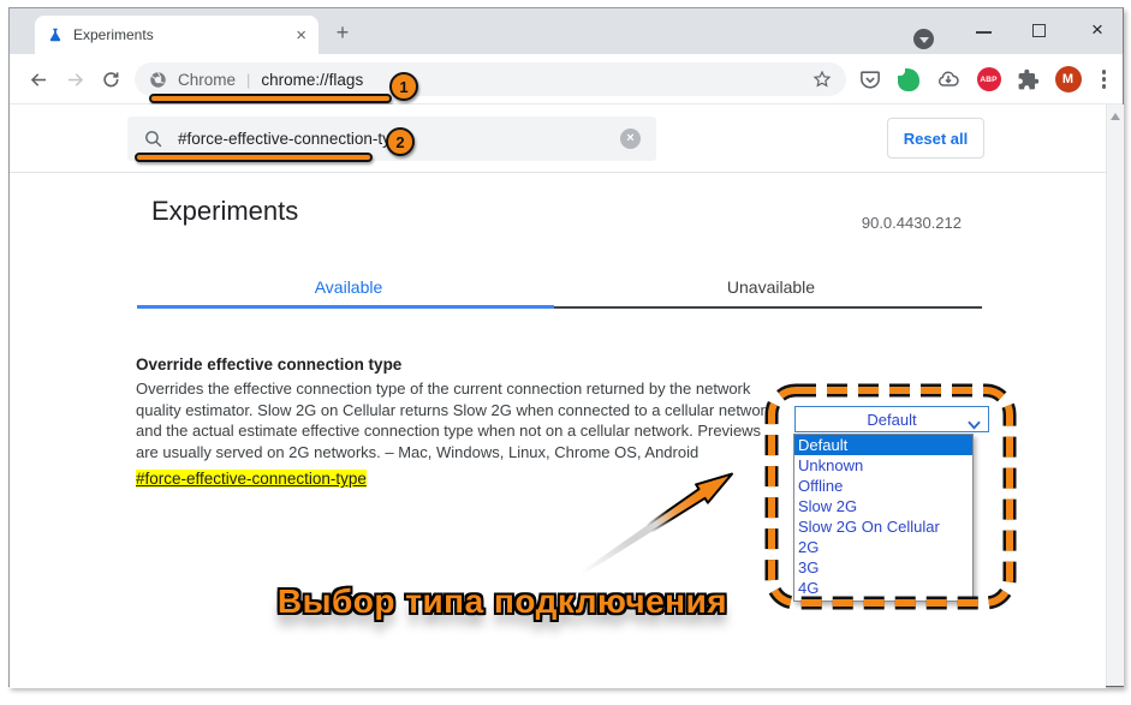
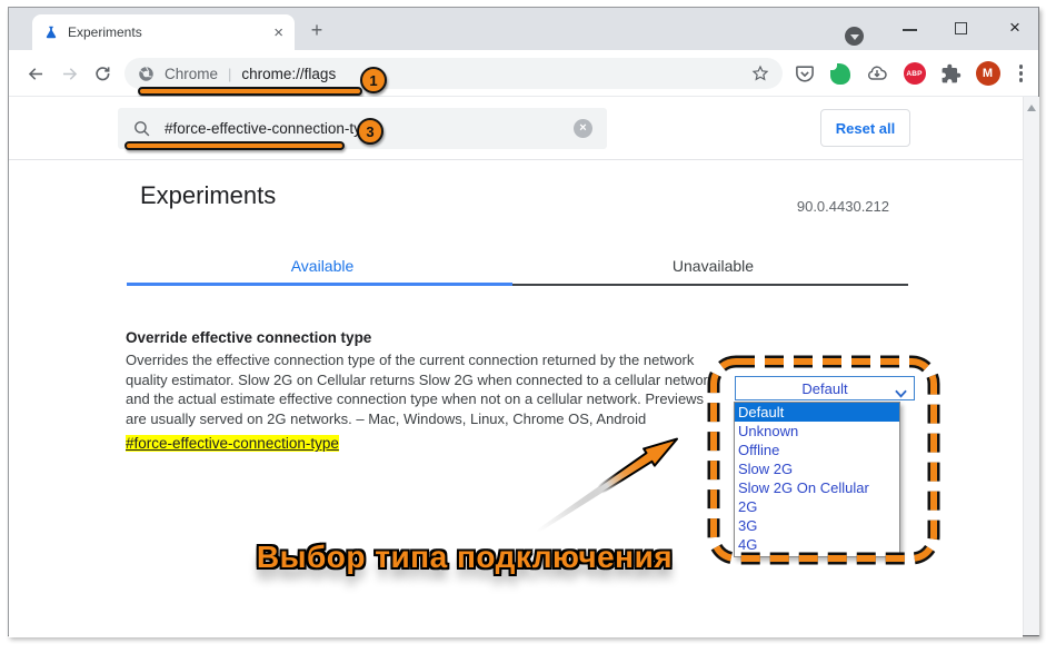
  Experiments
  ×
  +
  ×
  Chrome
  |
  chrome://flags
  M
  1
  #force-effective-connection-t
  ×
- 2
+ 3
  Reset all
  Experiments
  90.0.4430.212
  Available
  Unavailable
  Override effective connection type
  Overrides the effective connection type of the current connection returned by the network quality estimator. Slow 2G on Cellular returns Slow 2G when connected to a cellular networ and the actual estimate effective connection type when not on a cellular network. Previews are usually served on 2G networks. – Mac, Windows, Linux, Chrome OS, Android
  #force-effective-connection-type
  Default
  Default
  Unknown
  Offline
  Slow 2G
  Slow 2G On Cellular
  2G
  3G
  4G
  Выбор типа подключения
